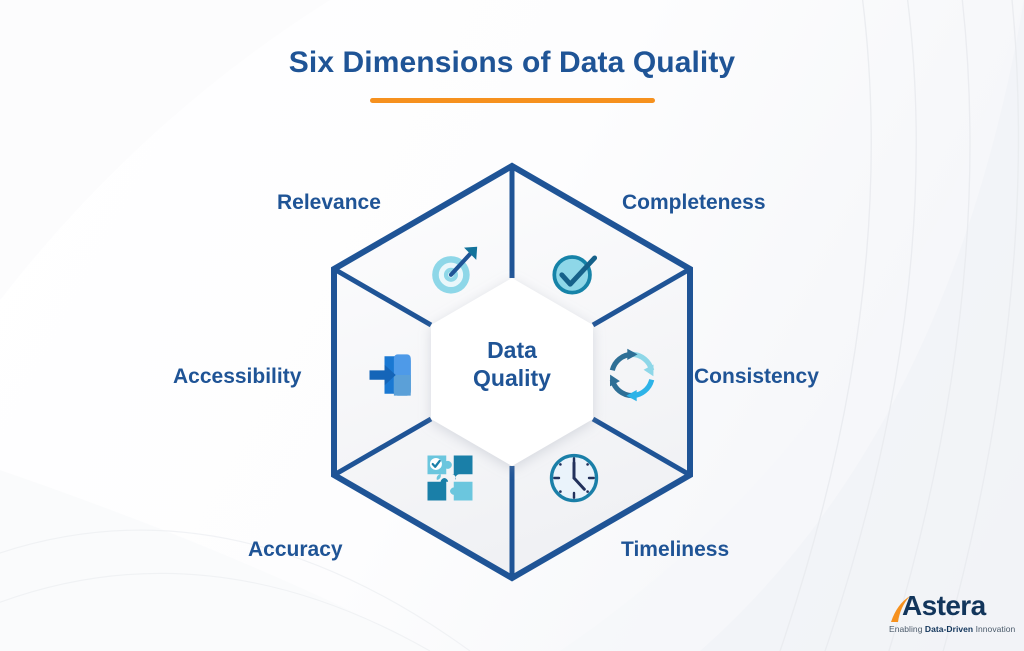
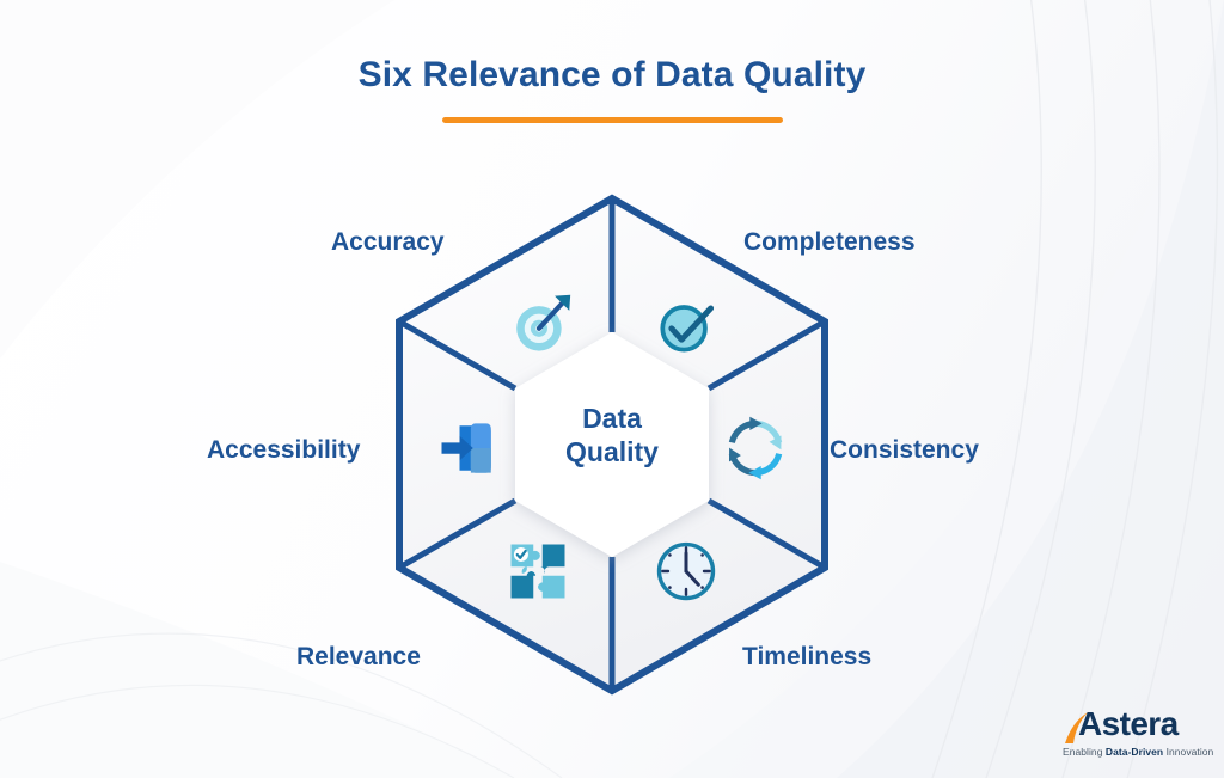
- Six Dimensions of Data Quality
+ Six Relevance of Data Quality
  Data
  Quality
- Relevance
+ Accuracy
  Completeness
  Consistency
  Timeliness
- Accuracy
+ Relevance
  Accessibility
  Astera
  Enabling Data-Driven Innovation
